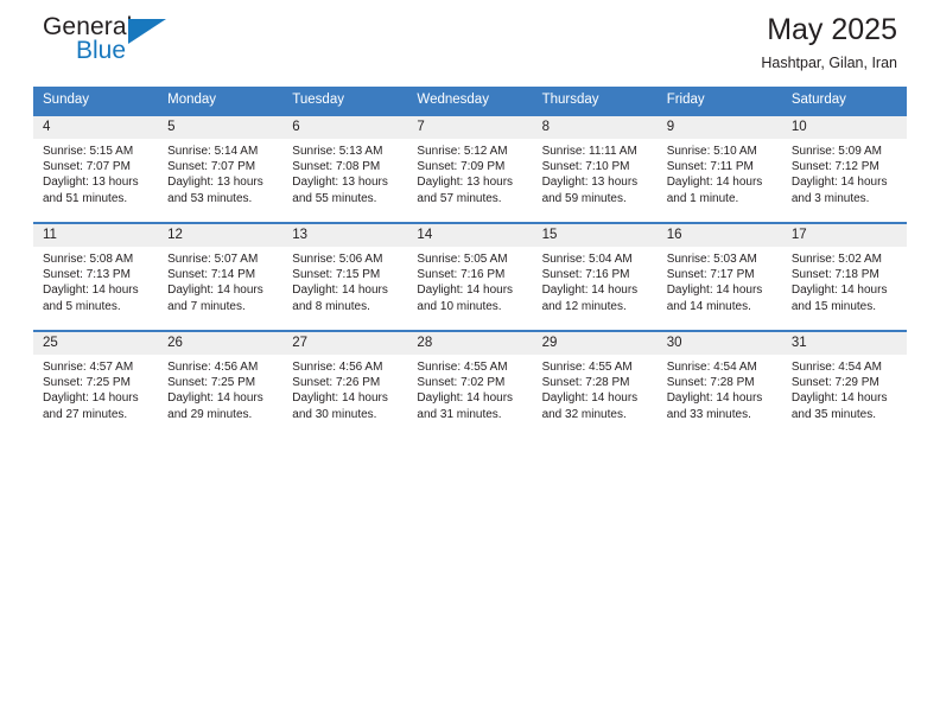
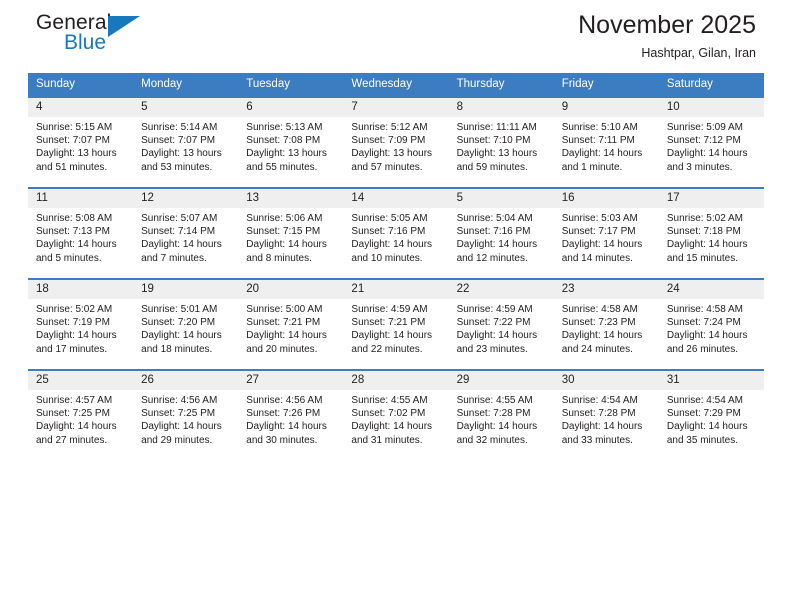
  General
  Blue
- May 2025
+ November 2025
  Hashtpar, Gilan, Iran
  Sunday	Monday	Tuesday	Wednesday	Thursday	Friday	Saturday
  4Sunrise: 5:15 AMSunset: 7:07 PMDaylight: 13 hours and 51 minutes.	5Sunrise: 5:14 AMSunset: 7:07 PMDaylight: 13 hours and 53 minutes.	6Sunrise: 5:13 AMSunset: 7:08 PMDaylight: 13 hours and 55 minutes.	7Sunrise: 5:12 AMSunset: 7:09 PMDaylight: 13 hours and 57 minutes.	8Sunrise: 11:11 AMSunset: 7:10 PMDaylight: 13 hours and 59 minutes.	9Sunrise: 5:10 AMSunset: 7:11 PMDaylight: 14 hours and 1 minute.	10Sunrise: 5:09 AMSunset: 7:12 PMDaylight: 14 hours and 3 minutes.
- 11Sunrise: 5:08 AMSunset: 7:13 PMDaylight: 14 hours and 5 minutes.	12Sunrise: 5:07 AMSunset: 7:14 PMDaylight: 14 hours and 7 minutes.	13Sunrise: 5:06 AMSunset: 7:15 PMDaylight: 14 hours and 8 minutes.	14Sunrise: 5:05 AMSunset: 7:16 PMDaylight: 14 hours and 10 minutes.	15Sunrise: 5:04 AMSunset: 7:16 PMDaylight: 14 hours and 12 minutes.	16Sunrise: 5:03 AMSunset: 7:17 PMDaylight: 14 hours and 14 minutes.	17Sunrise: 5:02 AMSunset: 7:18 PMDaylight: 14 hours and 15 minutes.
+ 11Sunrise: 5:08 AMSunset: 7:13 PMDaylight: 14 hours and 5 minutes.	12Sunrise: 5:07 AMSunset: 7:14 PMDaylight: 14 hours and 7 minutes.	13Sunrise: 5:06 AMSunset: 7:15 PMDaylight: 14 hours and 8 minutes.	14Sunrise: 5:05 AMSunset: 7:16 PMDaylight: 14 hours and 10 minutes.	5Sunrise: 5:04 AMSunset: 7:16 PMDaylight: 14 hours and 12 minutes.	16Sunrise: 5:03 AMSunset: 7:17 PMDaylight: 14 hours and 14 minutes.	17Sunrise: 5:02 AMSunset: 7:18 PMDaylight: 14 hours and 15 minutes.
+ 18Sunrise: 5:02 AMSunset: 7:19 PMDaylight: 14 hours and 17 minutes.	19Sunrise: 5:01 AMSunset: 7:20 PMDaylight: 14 hours and 18 minutes.	20Sunrise: 5:00 AMSunset: 7:21 PMDaylight: 14 hours and 20 minutes.	21Sunrise: 4:59 AMSunset: 7:21 PMDaylight: 14 hours and 22 minutes.	22Sunrise: 4:59 AMSunset: 7:22 PMDaylight: 14 hours and 23 minutes.	23Sunrise: 4:58 AMSunset: 7:23 PMDaylight: 14 hours and 24 minutes.	24Sunrise: 4:58 AMSunset: 7:24 PMDaylight: 14 hours and 26 minutes.
  25Sunrise: 4:57 AMSunset: 7:25 PMDaylight: 14 hours and 27 minutes.	26Sunrise: 4:56 AMSunset: 7:25 PMDaylight: 14 hours and 29 minutes.	27Sunrise: 4:56 AMSunset: 7:26 PMDaylight: 14 hours and 30 minutes.	28Sunrise: 4:55 AMSunset: 7:02 PMDaylight: 14 hours and 31 minutes.	29Sunrise: 4:55 AMSunset: 7:28 PMDaylight: 14 hours and 32 minutes.	30Sunrise: 4:54 AMSunset: 7:28 PMDaylight: 14 hours and 33 minutes.	31Sunrise: 4:54 AMSunset: 7:29 PMDaylight: 14 hours and 35 minutes.
